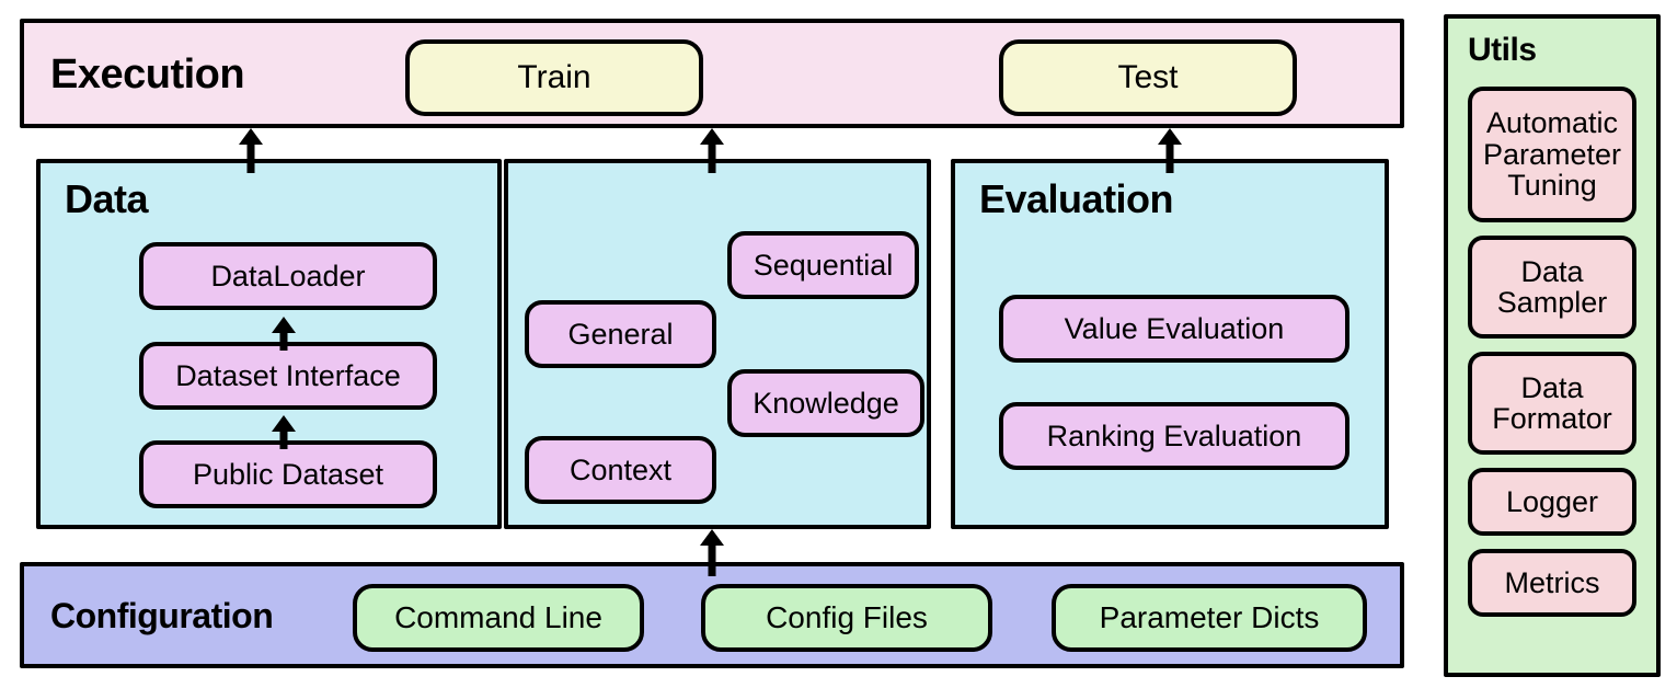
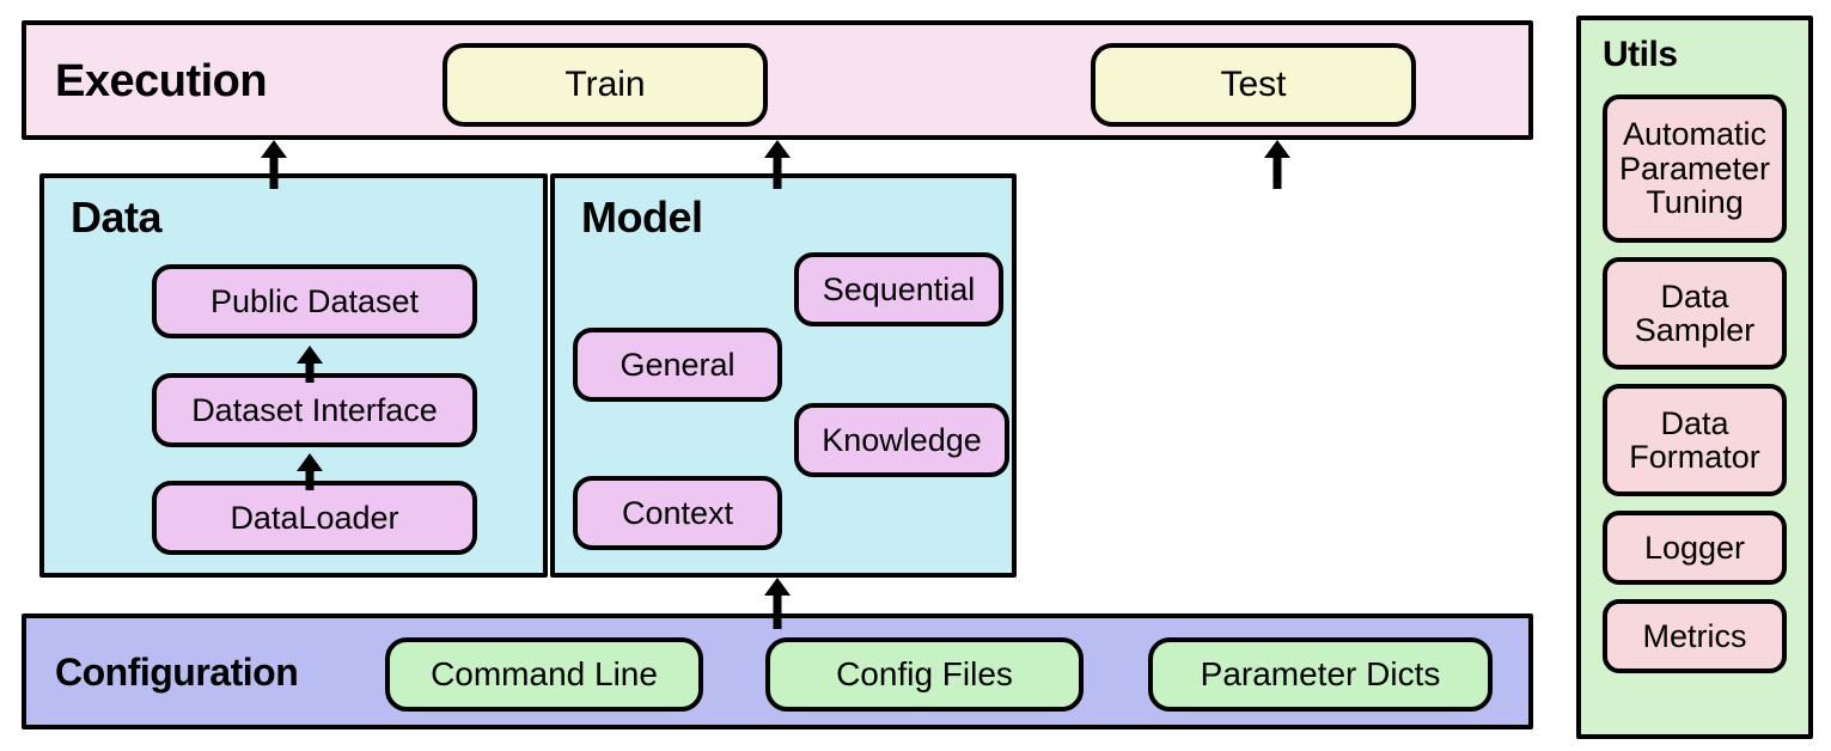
  Execution
  Train
  Test
  Data
- DataLoader
+ Public Dataset
  Dataset Interface
- Public Dataset
+ DataLoader
+ Model
  Sequential
  General
  Knowledge
  Context
- Evaluation
- Value Evaluation
- Ranking Evaluation
  Configuration
  Command Line
  Config Files
  Parameter Dicts
  Utils
  Automatic
  Parameter
  Tuning
  Data
  Sampler
  Data
  Formator
  Logger
  Metrics
